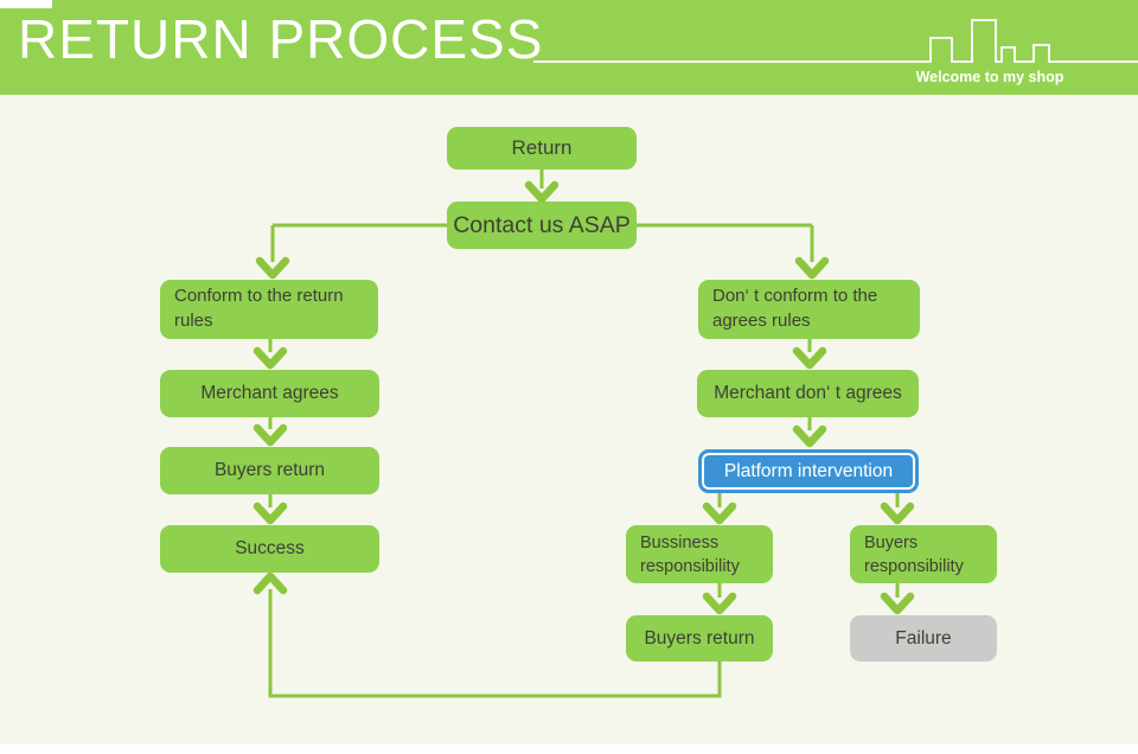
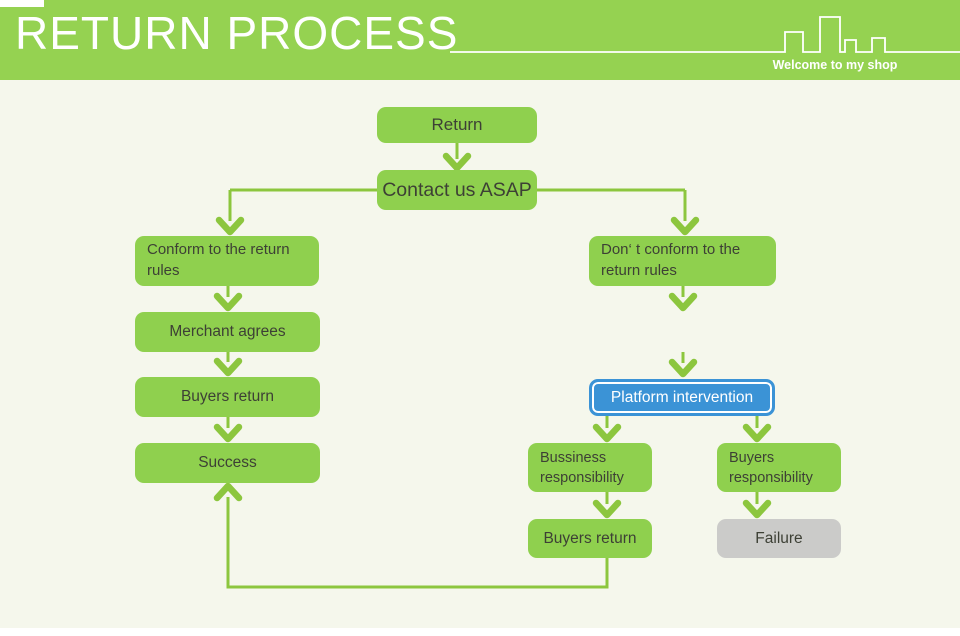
  RETURN PROCESS
  Welcome to my shop
  Return
  Contact us ASAP
  Conform to the return rules
  Merchant agrees
  Buyers return
  Success
- Don‘ t conform to the agrees rules
+ Don‘ t conform to the return rules
- Merchant don‘ t agrees
  Platform intervention
  Bussiness responsibility
  Buyers responsibility
  Buyers return
  Failure
